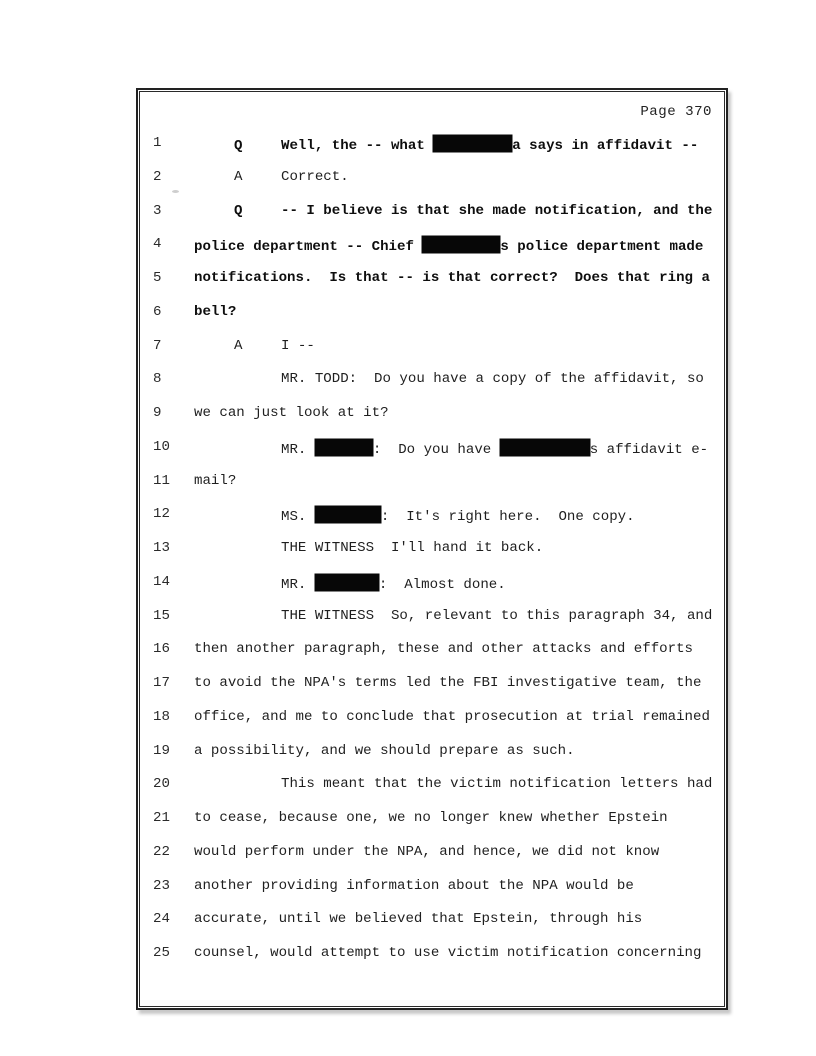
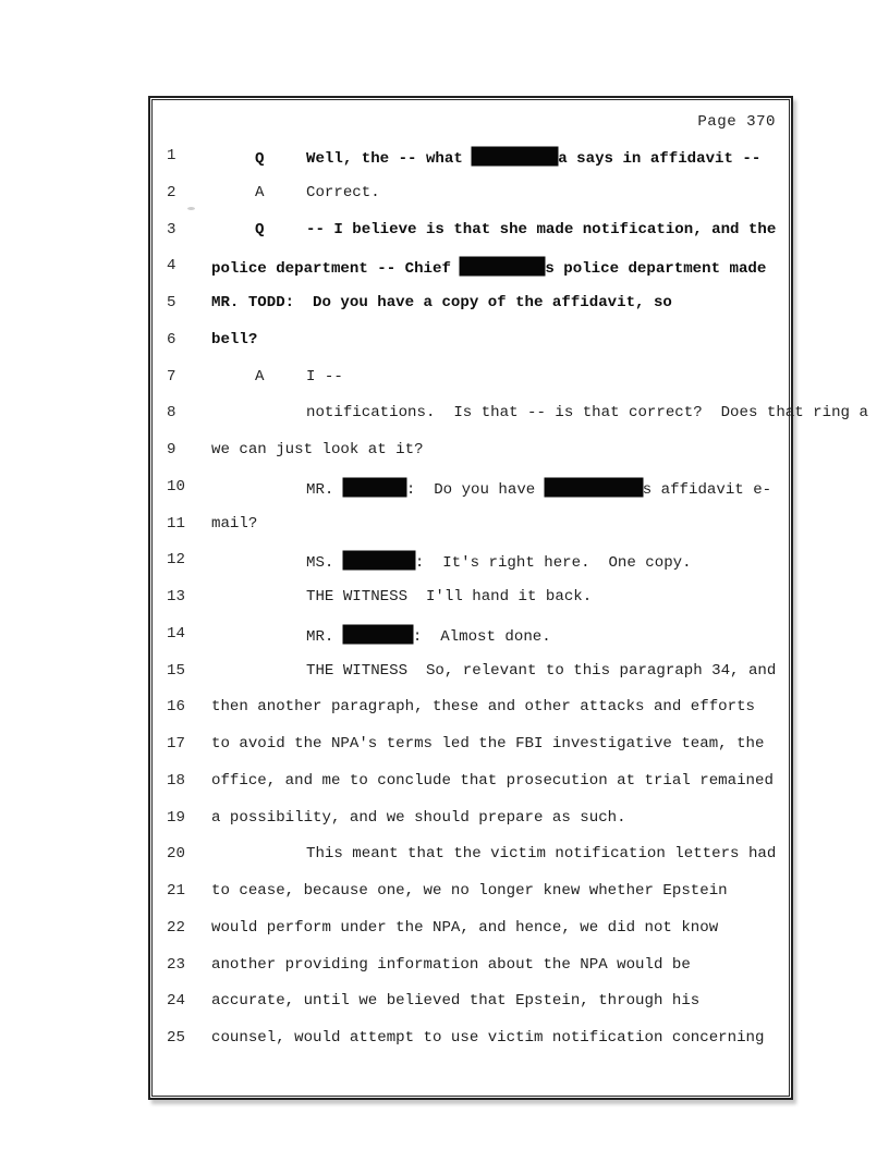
  Page 370
  1
  Q Well, the -- what a says in affidavit --
  2
  A Correct.
  3
  Q -- I believe is that she made notification, and the
  4
  police department -- Chief s police department made
  5
- notifications. Is that -- is that correct? Does that ring a
+ MR. TODD: Do you have a copy of the affidavit, so
  6
  bell?
  7
  A I --
  8
- MR. TODD: Do you have a copy of the affidavit, so
+ notifications. Is that -- is that correct? Does that ring a
  9
  we can just look at it?
  10
  MR. : Do you have s affidavit e-
  11
  mail?
  12
  MS. : It's right here. One copy.
  13
  THE WITNESS I'll hand it back.
  14
  MR. : Almost done.
  15
  THE WITNESS So, relevant to this paragraph 34, and
  16
  then another paragraph, these and other attacks and efforts
  17
  to avoid the NPA's terms led the FBI investigative team, the
  18
  office, and me to conclude that prosecution at trial remained
  19
  a possibility, and we should prepare as such.
  20
  This meant that the victim notification letters had
  21
  to cease, because one, we no longer knew whether Epstein
  22
  would perform under the NPA, and hence, we did not know
  23
  another providing information about the NPA would be
  24
  accurate, until we believed that Epstein, through his
  25
  counsel, would attempt to use victim notification concerning
